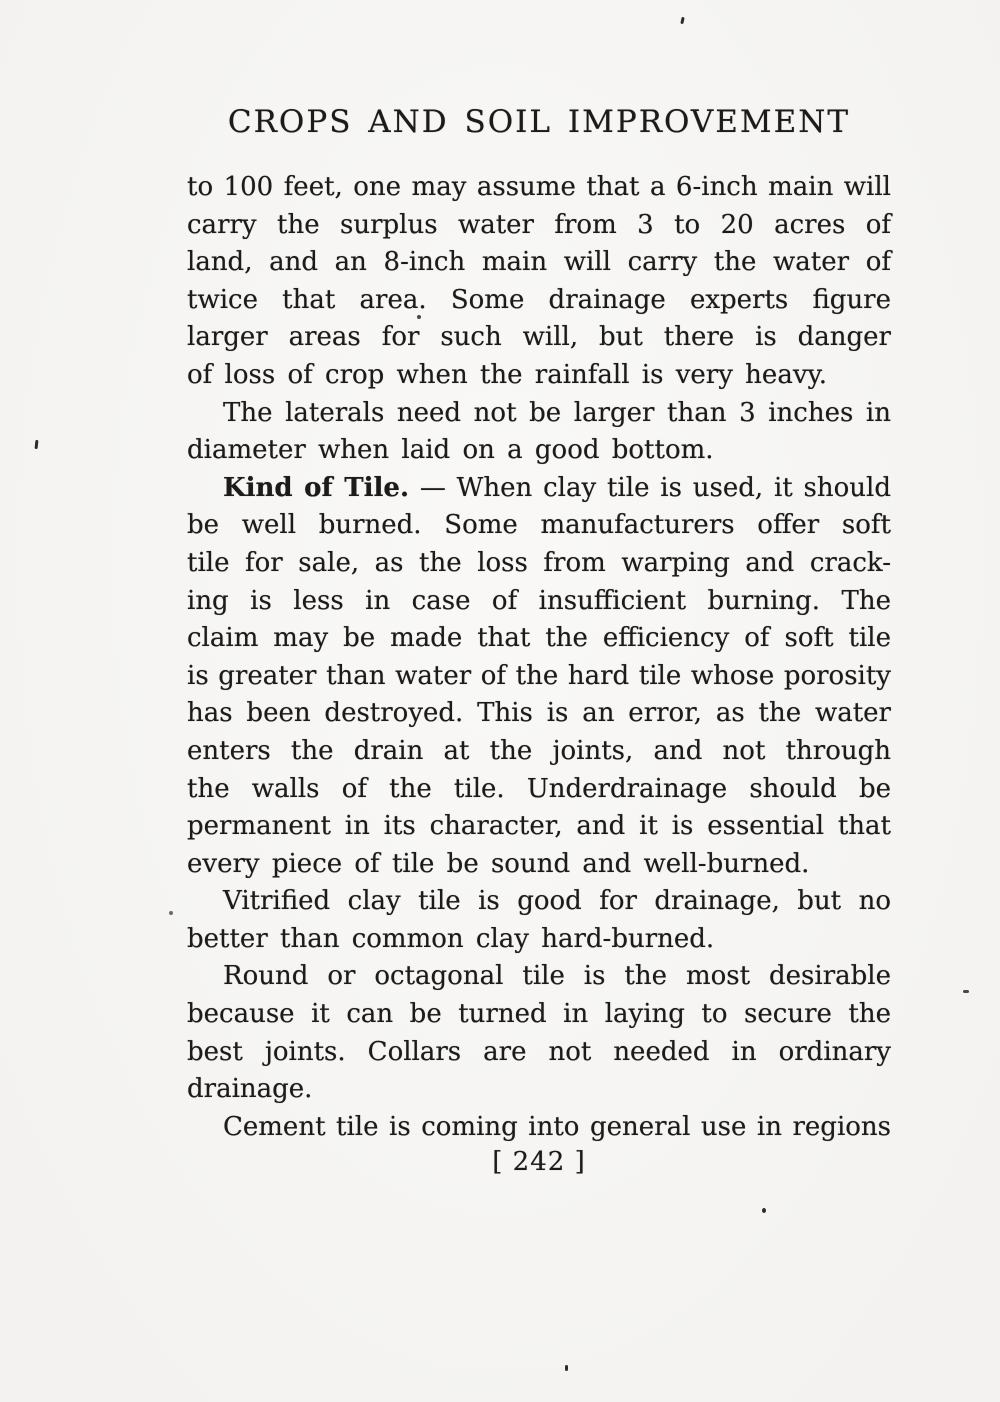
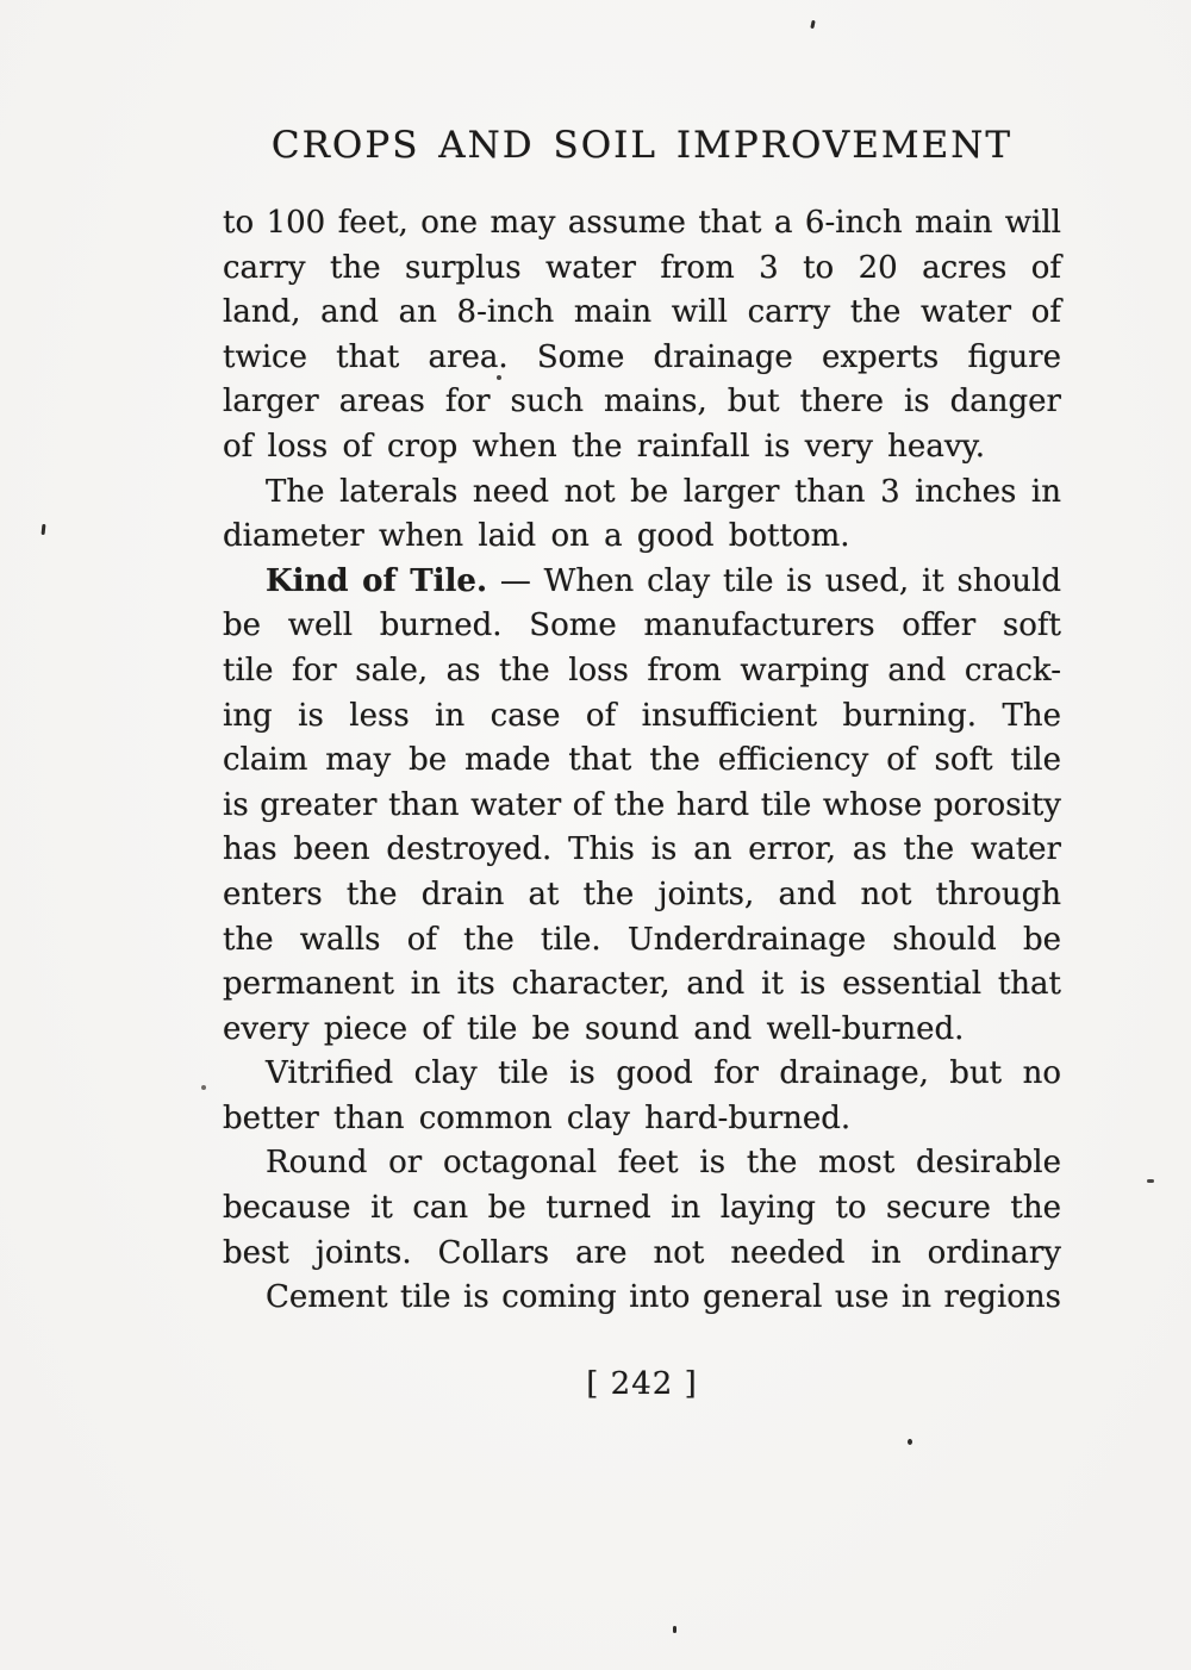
  CROPS AND SOIL IMPROVEMENT
  to 100 feet, one may assume that a 6-inch main will
  carry the surplus water from 3 to 20 acres of
  land, and an 8-inch main will carry the water of
  twice that area. Some drainage experts figure
- larger areas for such will, but there is danger
+ larger areas for such mains, but there is danger
  of loss of crop when the rainfall is very heavy.
  The laterals need not be larger than 3 inches in
  diameter when laid on a good bottom.
  Kind of Tile. — When clay tile is used, it should
  be well burned. Some manufacturers offer soft
  tile for sale, as the loss from warping and crack-
  ing is less in case of insufficient burning. The
  claim may be made that the efficiency of soft tile
  is greater than water of the hard tile whose porosity
  has been destroyed. This is an error, as the water
  enters the drain at the joints, and not through
  the walls of the tile. Underdrainage should be
  permanent in its character, and it is essential that
  every piece of tile be sound and well-burned.
  Vitrified clay tile is good for drainage, but no
  better than common clay hard-burned.
- Round or octagonal tile is the most desirable
+ Round or octagonal feet is the most desirable
  because it can be turned in laying to secure the
  best joints. Collars are not needed in ordinary
- drainage.
  Cement tile is coming into general use in regions
  [ 242 ]
